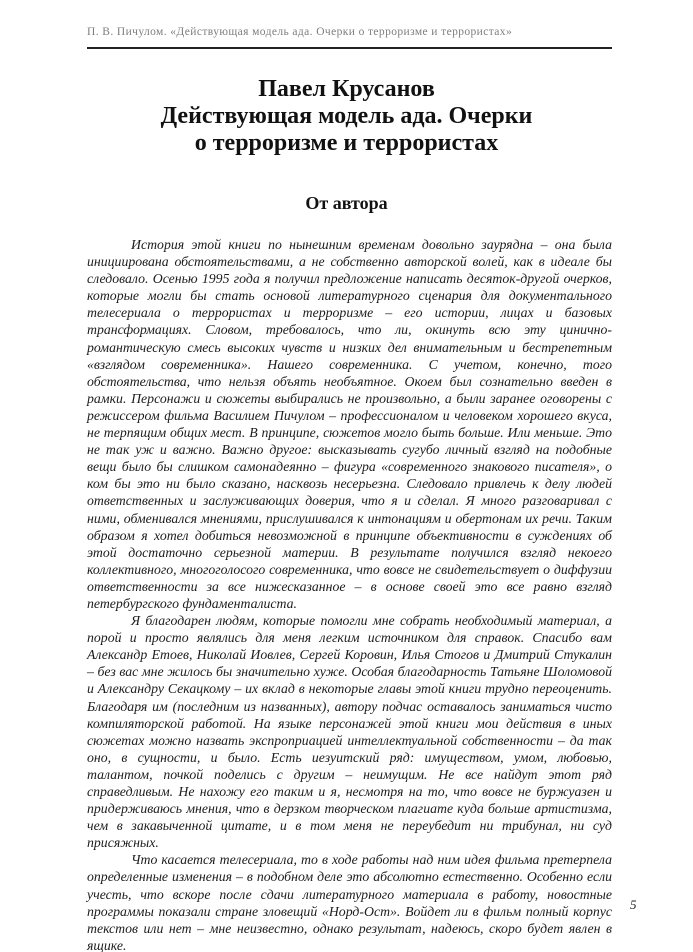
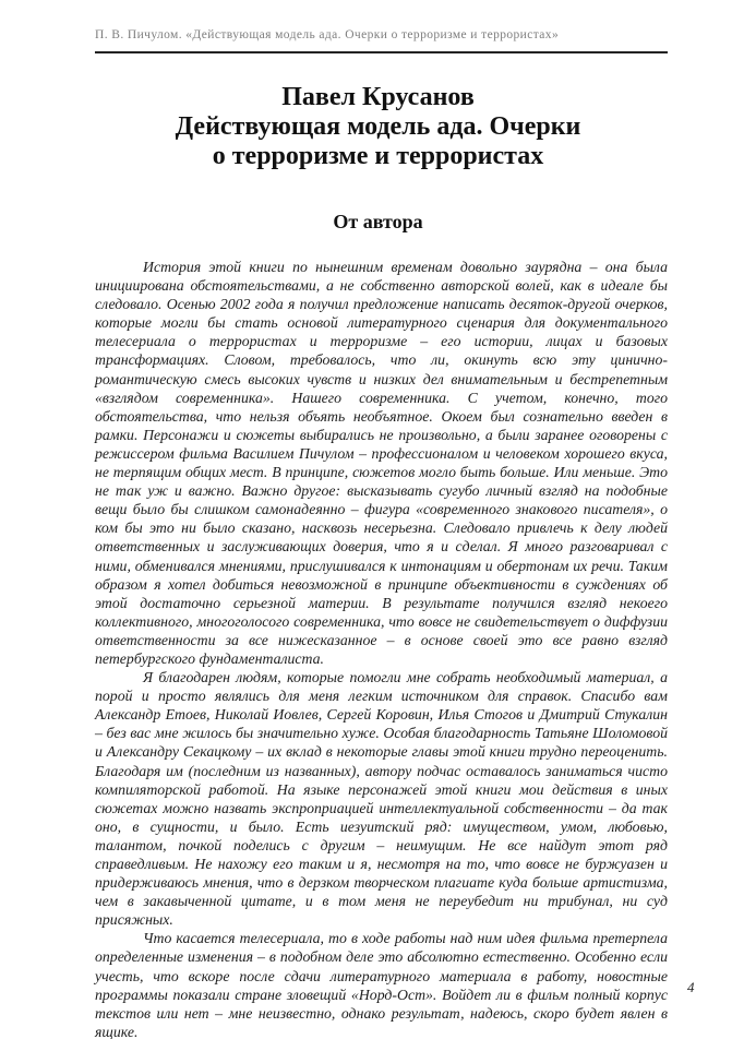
  П. В. Пичулом. «Действующая модель ада. Очерки о терроризме и террористах»
  Павел Крусанов
  Действующая модель ада. Очерки
  о терроризме и террористах
  От автора
- История этой книги по нынешним временам довольно заурядна – она была инициирована обстоятельствами, а не собственно авторской волей, как в идеале бы следовало. Осенью 1995 года я получил предложение написать десяток-другой очерков, которые могли бы стать основой литературного сценария для документального телесериала о террористах и терроризме – его истории, лицах и базовых трансформациях. Словом, требовалось, что ли, окинуть всю эту цинично-романтическую смесь высоких чувств и низких дел внимательным и бестрепетным «взглядом современника». Нашего современника. С учетом, конечно, того обстоятельства, что нельзя объять необъятное. Окоем был сознательно введен в рамки. Персонажи и сюжеты выбирались не произвольно, а были заранее оговорены с режиссером фильма Василием Пичулом – профессионалом и человеком хорошего вкуса, не терпящим общих мест. В принципе, сюжетов могло быть больше. Или меньше. Это не так уж и важно. Важно другое: высказывать сугубо личный взгляд на подобные вещи было бы слишком самонадеянно – фигура «современного знакового писателя», о ком бы это ни было сказано, насквозь несерьезна. Следовало привлечь к делу людей ответственных и заслуживающих доверия, что я и сделал. Я много разговаривал с ними, обменивался мнениями, прислушивался к интонациям и обертонам их речи. Таким образом я хотел добиться невозможной в принципе объективности в суждениях об этой достаточно серьезной материи. В результате получился взгляд некоего коллективного, многоголосого современника, что вовсе не свидетельствует о диффузии ответственности за все нижесказанное – в основе своей это все равно взгляд петербургского фундаменталиста.
+ История этой книги по нынешним временам довольно заурядна – она была инициирована обстоятельствами, а не собственно авторской волей, как в идеале бы следовало. Осенью 2002 года я получил предложение написать десяток-другой очерков, которые могли бы стать основой литературного сценария для документального телесериала о террористах и терроризме – его истории, лицах и базовых трансформациях. Словом, требовалось, что ли, окинуть всю эту цинично-романтическую смесь высоких чувств и низких дел внимательным и бестрепетным «взглядом современника». Нашего современника. С учетом, конечно, того обстоятельства, что нельзя объять необъятное. Окоем был сознательно введен в рамки. Персонажи и сюжеты выбирались не произвольно, а были заранее оговорены с режиссером фильма Василием Пичулом – профессионалом и человеком хорошего вкуса, не терпящим общих мест. В принципе, сюжетов могло быть больше. Или меньше. Это не так уж и важно. Важно другое: высказывать сугубо личный взгляд на подобные вещи было бы слишком самонадеянно – фигура «современного знакового писателя», о ком бы это ни было сказано, насквозь несерьезна. Следовало привлечь к делу людей ответственных и заслуживающих доверия, что я и сделал. Я много разговаривал с ними, обменивался мнениями, прислушивался к интонациям и обертонам их речи. Таким образом я хотел добиться невозможной в принципе объективности в суждениях об этой достаточно серьезной материи. В результате получился взгляд некоего коллективного, многоголосого современника, что вовсе не свидетельствует о диффузии ответственности за все нижесказанное – в основе своей это все равно взгляд петербургского фундаменталиста.
  Я благодарен людям, которые помогли мне собрать необходимый материал, а порой и просто являлись для меня легким источником для справок. Спасибо вам Александр Етоев, Николай Иовлев, Сергей Коровин, Илья Стогов и Дмитрий Стукалин – без вас мне жилось бы значительно хуже. Особая благодарность Татьяне Шоломовой и Александру Секацкому – их вклад в некоторые главы этой книги трудно переоценить. Благодаря им (последним из названных), автору подчас оставалось заниматься чисто компиляторской работой. На языке персонажей этой книги мои действия в иных сюжетах можно назвать экспроприацией интеллектуальной собственности – да так оно, в сущности, и было. Есть иезуитский ряд: имуществом, умом, любовью, талантом, почкой поделись с другим – неимущим. Не все найдут этот ряд справедливым. Не нахожу его таким и я, несмотря на то, что вовсе не буржуазен и придерживаюсь мнения, что в дерзком творческом плагиате куда больше артистизма, чем в закавыченной цитате, и в том меня не переубедит ни трибунал, ни суд присяжных.
  Что касается телесериала, то в ходе работы над ним идея фильма претерпела определенные изменения – в подобном деле это абсолютно естественно. Особенно если учесть, что вскоре после сдачи литературного материала в работу, новостные программы показали стране зловещий «Норд-Ост». Войдет ли в фильм полный корпус текстов или нет – мне неизвестно, однако результат, надеюсь, скоро будет явлен в ящике.
- 5
+ 4
